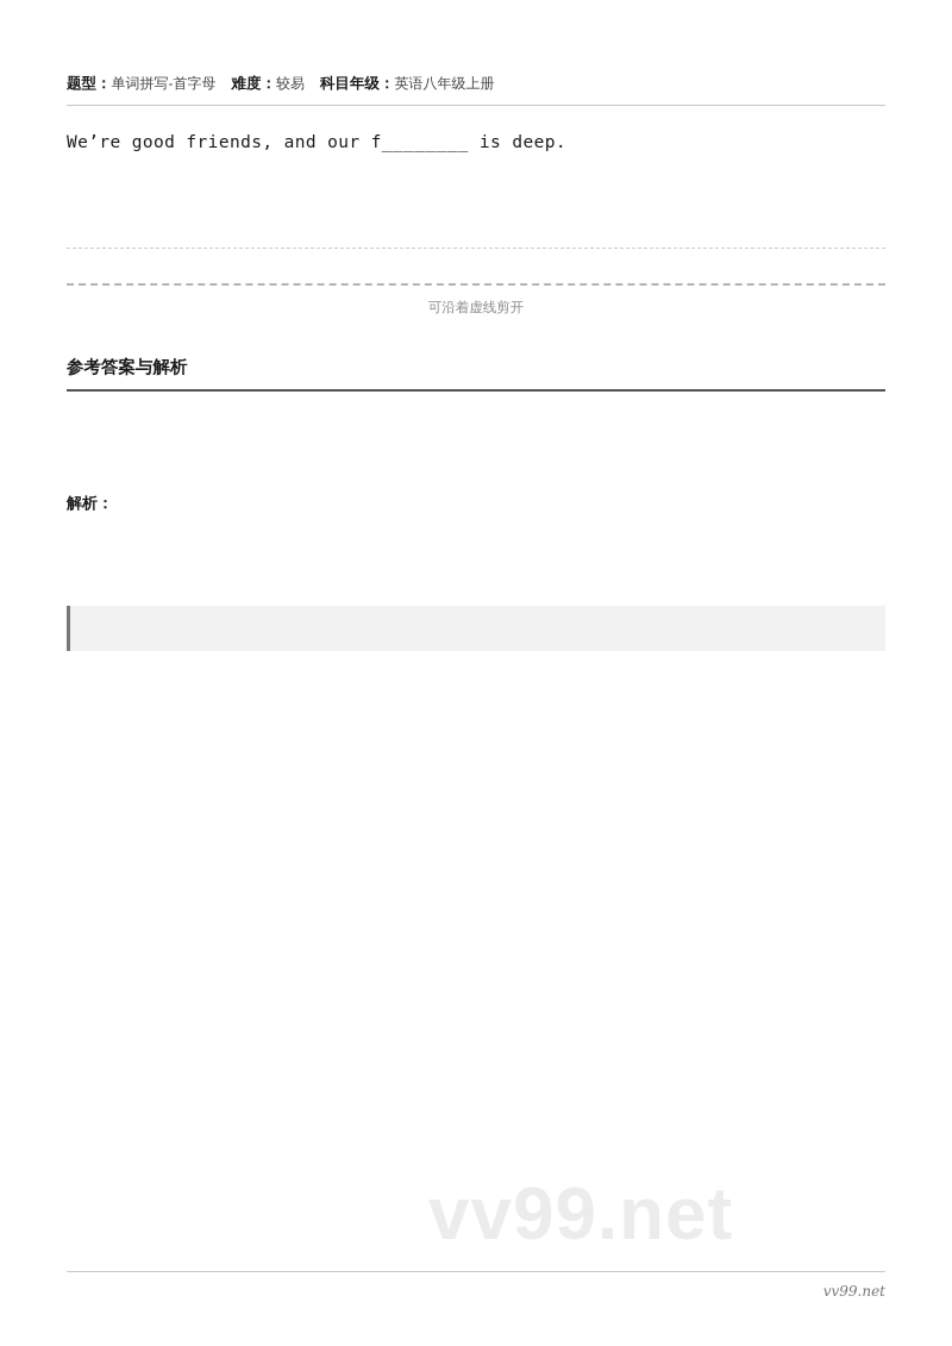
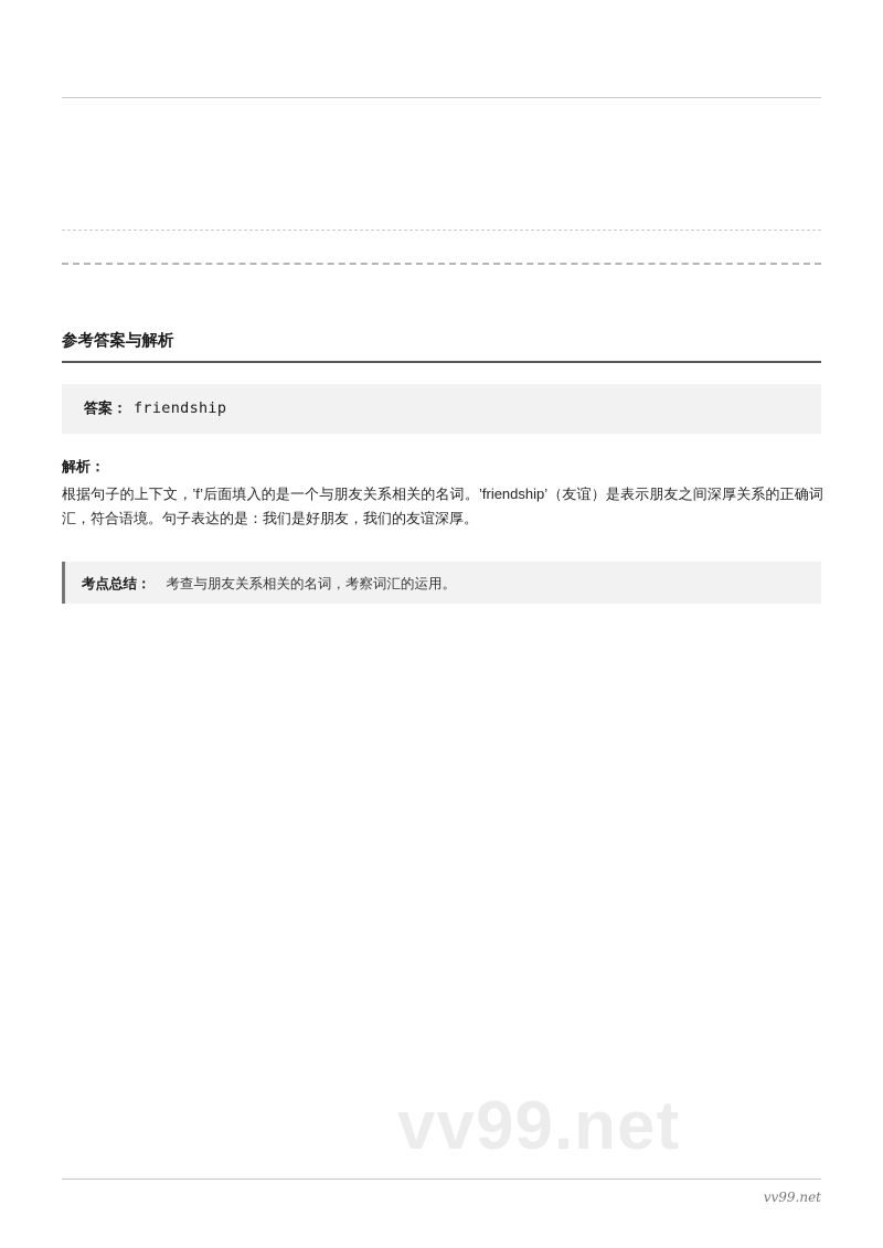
- 题型：单词拼写-首字母 难度：较易 科目年级：英语八年级上册
- We’re good friends, and our f________ is deep.
- 可沿着虚线剪开
  参考答案与解析
+ 答案： friendship
  解析：
+ 根据句子的上下文，’f’后面填入的是一个与朋友关系相关的名词。’friendship’（友谊）是表示朋友之间深厚关系的正确词汇，符合语境。句子表达的是：我们是好朋友，我们的友谊深厚。
+ 考点总结： 考查与朋友关系相关的名词，考察词汇的运用。
  vv99.net
